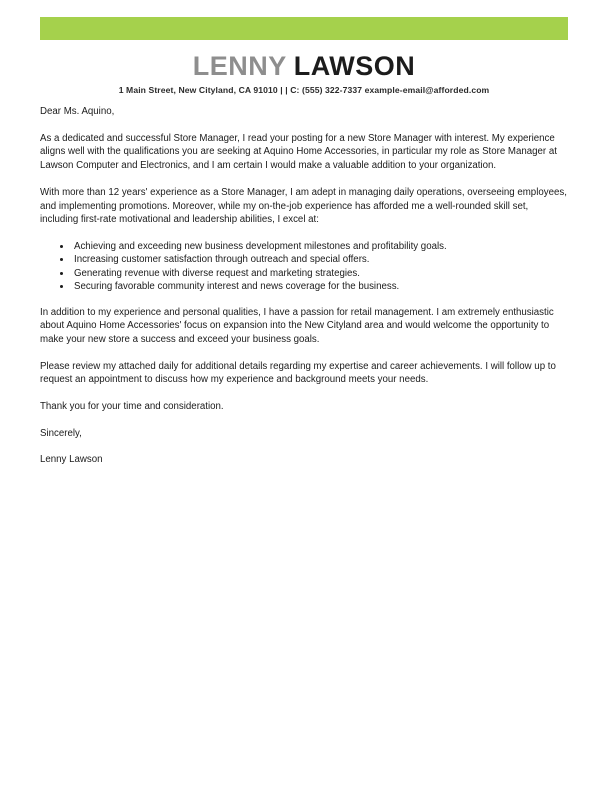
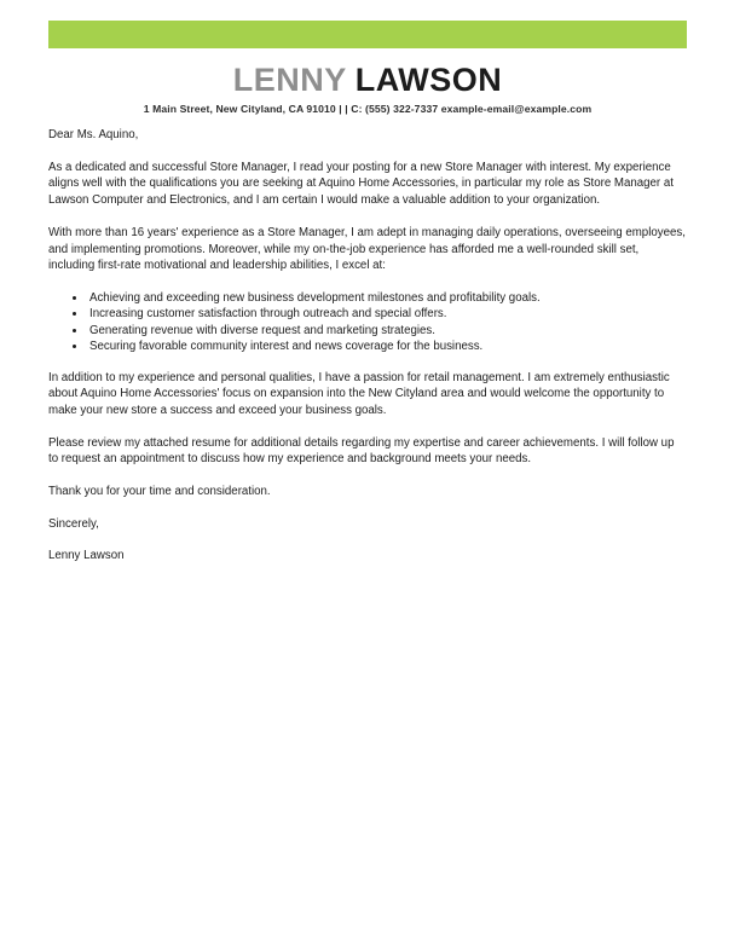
  LENNY LAWSON
- 1 Main Street, New Cityland, CA 91010 | | C: (555) 322-7337 example-email@afforded.com
+ 1 Main Street, New Cityland, CA 91010 | | C: (555) 322-7337 example-email@example.com
  Dear Ms. Aquino,
  As a dedicated and successful Store Manager, I read your posting for a new Store Manager with interest. My experience aligns well with the qualifications you are seeking at Aquino Home Accessories, in particular my role as Store Manager at Lawson Computer and Electronics, and I am certain I would make a valuable addition to your organization.
- With more than 12 years' experience as a Store Manager, I am adept in managing daily operations, overseeing employees, and implementing promotions. Moreover, while my on-the-job experience has afforded me a well-rounded skill set, including first-rate motivational and leadership abilities, I excel at:
+ With more than 16 years' experience as a Store Manager, I am adept in managing daily operations, overseeing employees, and implementing promotions. Moreover, while my on-the-job experience has afforded me a well-rounded skill set, including first-rate motivational and leadership abilities, I excel at:
  Achieving and exceeding new business development milestones and profitability goals.
  Increasing customer satisfaction through outreach and special offers.
  Generating revenue with diverse request and marketing strategies.
  Securing favorable community interest and news coverage for the business.
  In addition to my experience and personal qualities, I have a passion for retail management. I am extremely enthusiastic about Aquino Home Accessories' focus on expansion into the New Cityland area and would welcome the opportunity to make your new store a success and exceed your business goals.
- Please review my attached daily for additional details regarding my expertise and career achievements. I will follow up to request an appointment to discuss how my experience and background meets your needs.
+ Please review my attached resume for additional details regarding my expertise and career achievements. I will follow up to request an appointment to discuss how my experience and background meets your needs.
  Thank you for your time and consideration.
  Sincerely,
  Lenny Lawson
